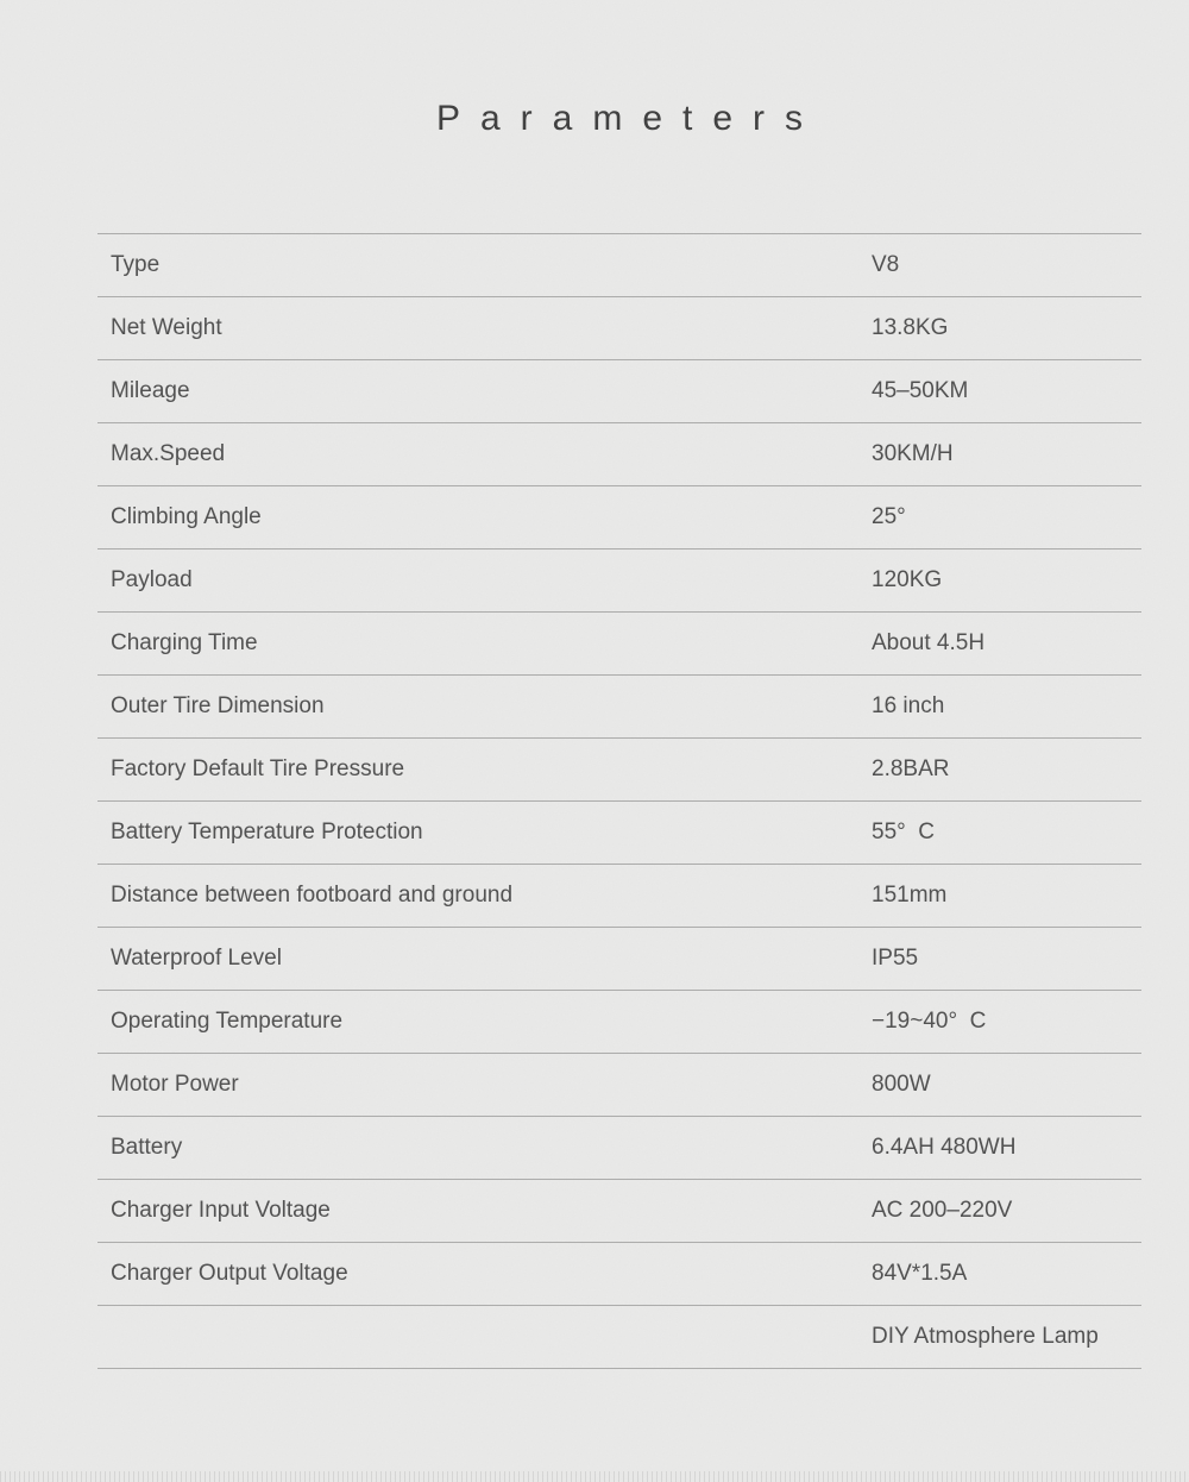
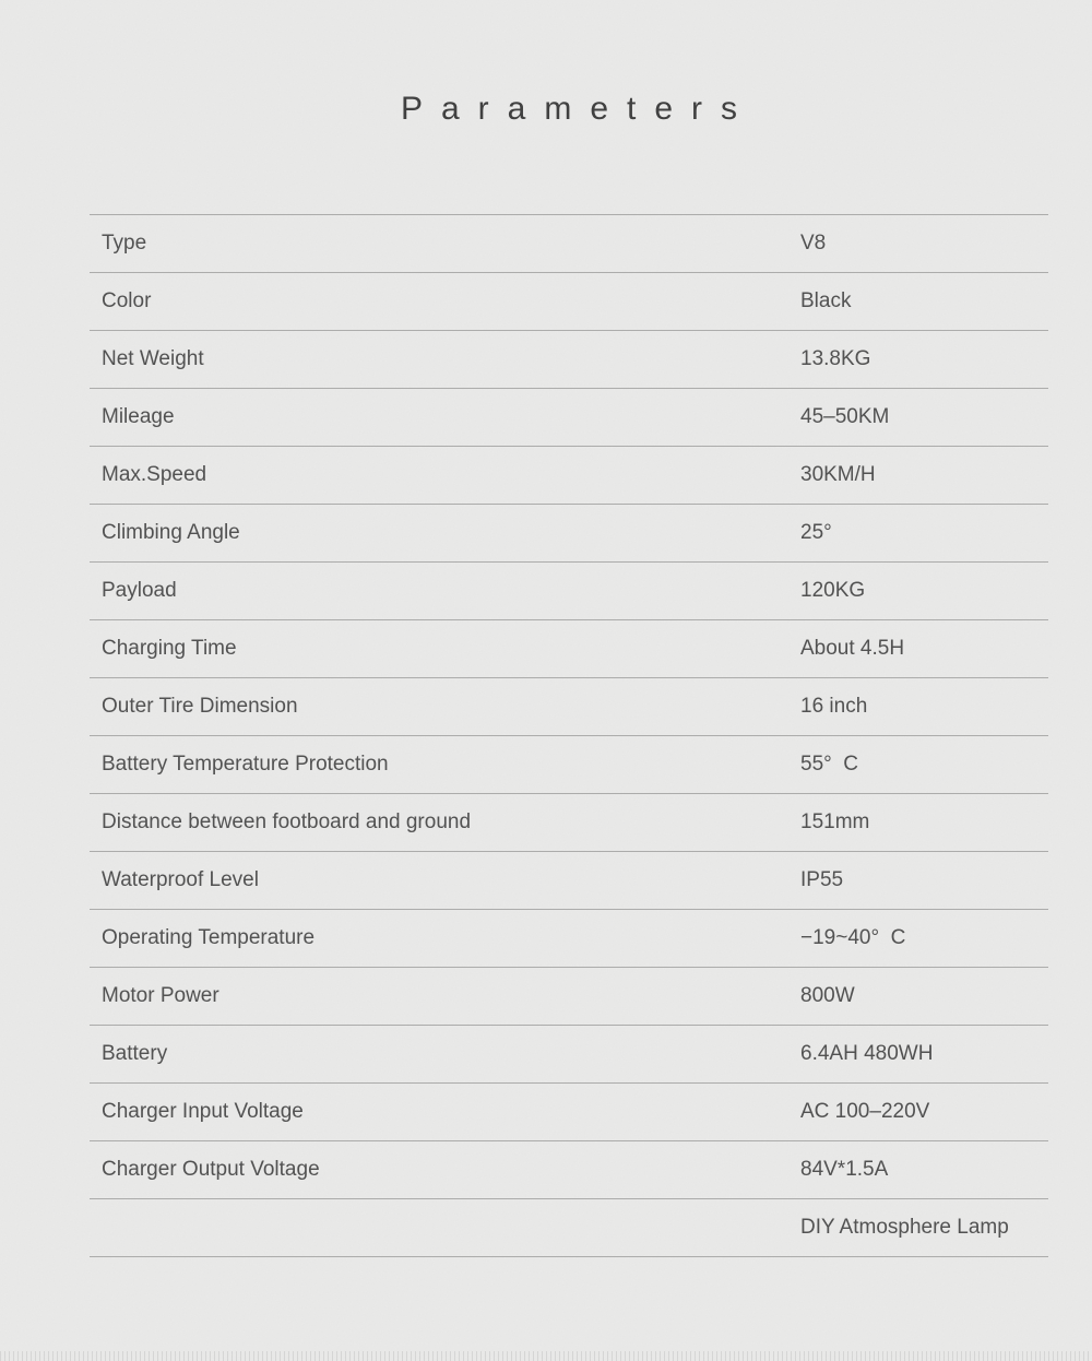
  Parameters
  Type
  V8
+ Color
+ Black
  Net Weight
  13.8KG
  Mileage
  45–50KM
  Max.Speed
  30KM/H
  Climbing Angle
  25°
  Payload
  120KG
  Charging Time
  About 4.5H
  Outer Tire Dimension
  16 inch
- Factory Default Tire Pressure
- 2.8BAR
  Battery Temperature Protection
  55° C
  Distance between footboard and ground
  151mm
  Waterproof Level
  IP55
  Operating Temperature
  −19~40° C
  Motor Power
  800W
  Battery
  6.4AH 480WH
  Charger Input Voltage
- AC 200–220V
+ AC 100–220V
  Charger Output Voltage
  84V*1.5A
  DIY Atmosphere Lamp
